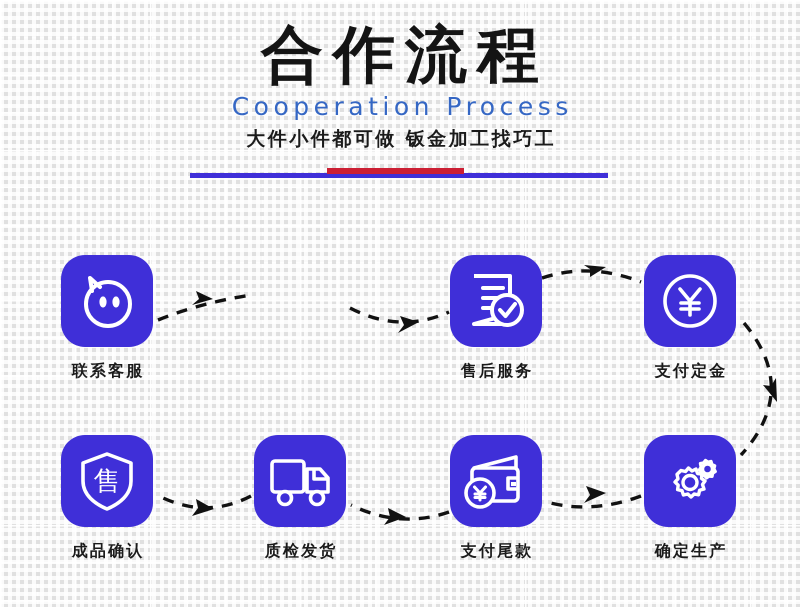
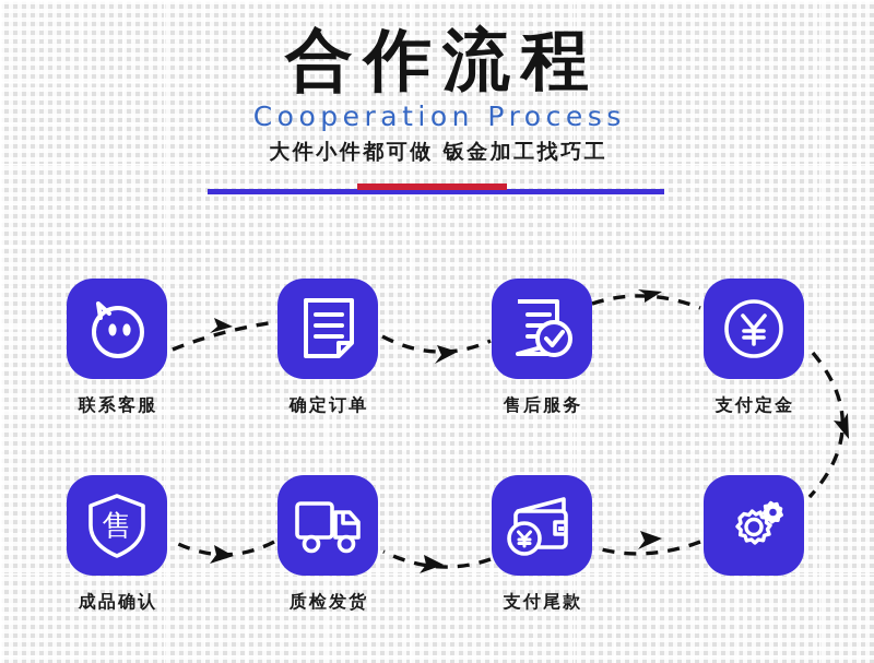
  合作流程
  Cooperation Process
  大件小件都可做 钣金加工找巧工
  联系客服
+ 确定订单
  售后服务
  支付定金
- 确定生产
  支付尾款
  质检发货
  售
  成品确认
